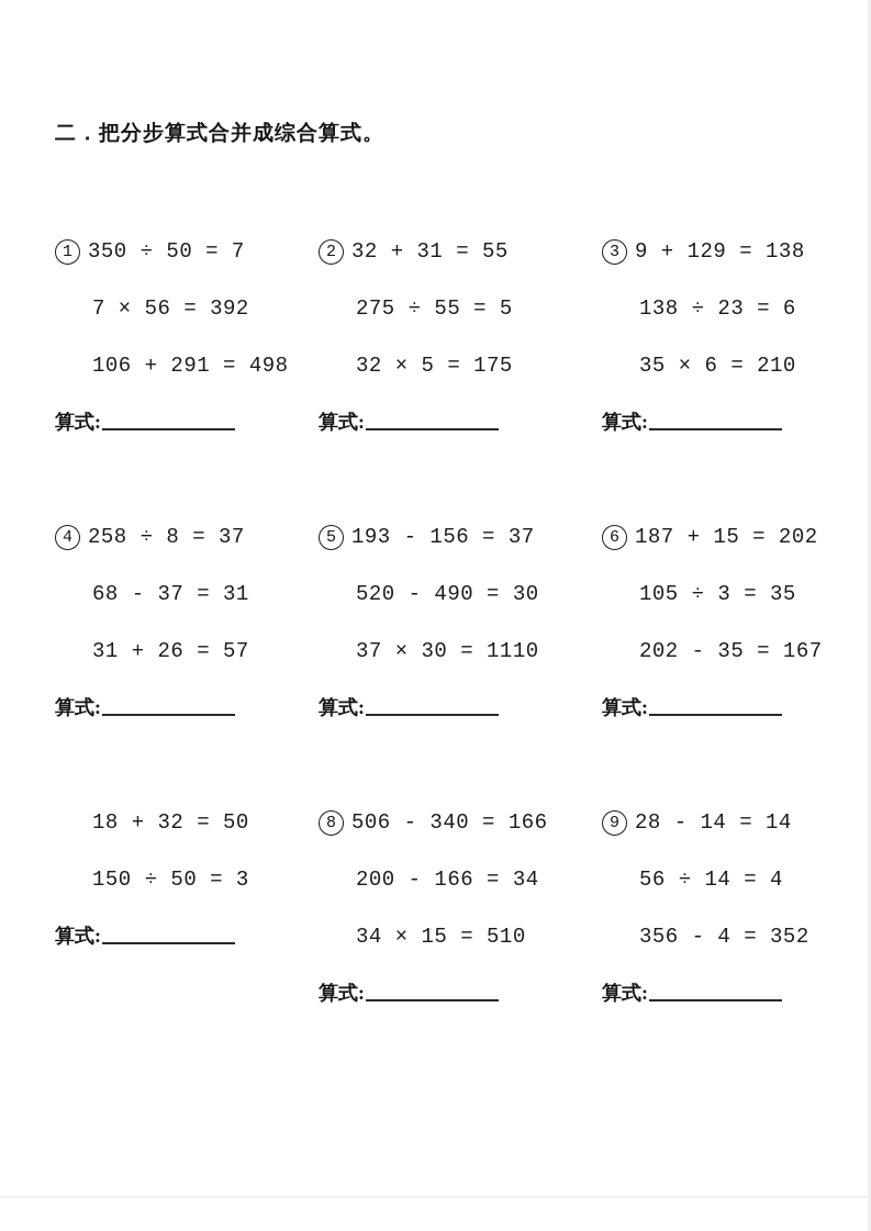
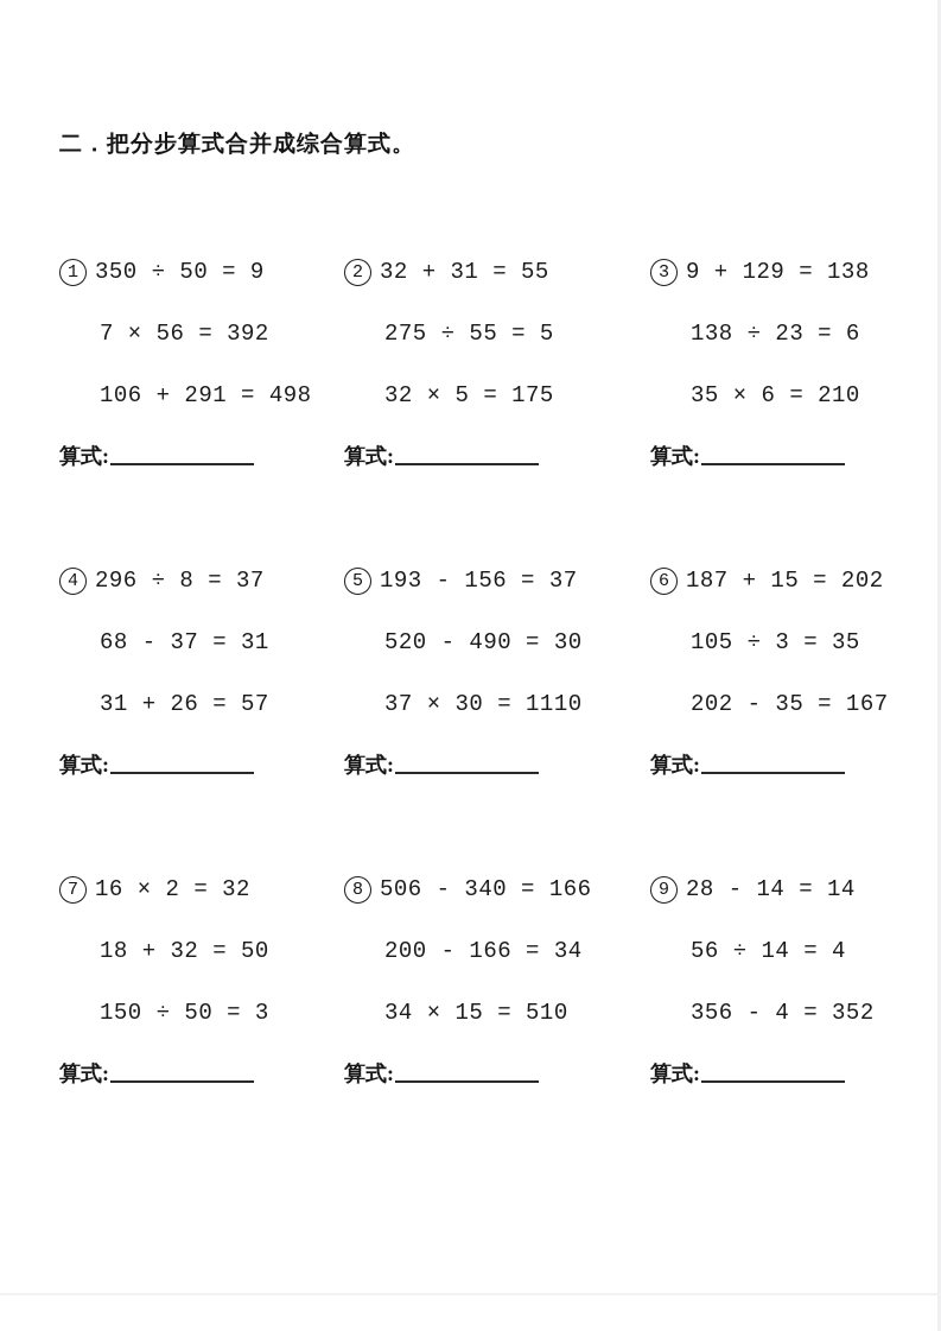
  二．把分步算式合并成综合算式。
  1
- 350 ÷ 50 = 7
+ 350 ÷ 50 = 9
  7 × 56 = 392
  106 + 291 = 498
  算式:
  2
  32 + 31 = 55
  275 ÷ 55 = 5
  32 × 5 = 175
  算式:
  3
  9 + 129 = 138
  138 ÷ 23 = 6
  35 × 6 = 210
  算式:
  4
- 258 ÷ 8 = 37
+ 296 ÷ 8 = 37
  68 - 37 = 31
  31 + 26 = 57
  算式:
  5
  193 - 156 = 37
  520 - 490 = 30
  37 × 30 = 1110
  算式:
  6
  187 + 15 = 202
  105 ÷ 3 = 35
  202 - 35 = 167
  算式:
+ 7
+ 16 × 2 = 32
  18 + 32 = 50
  150 ÷ 50 = 3
  算式:
  8
  506 - 340 = 166
  200 - 166 = 34
  34 × 15 = 510
  算式:
  9
  28 - 14 = 14
  56 ÷ 14 = 4
  356 - 4 = 352
  算式:
